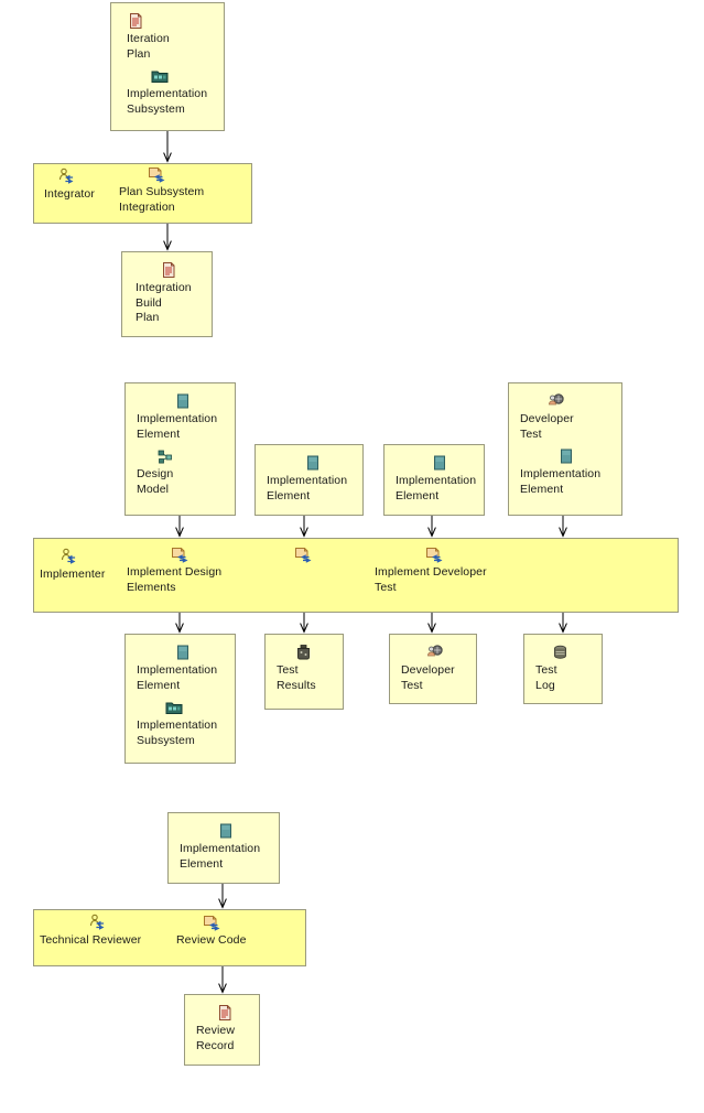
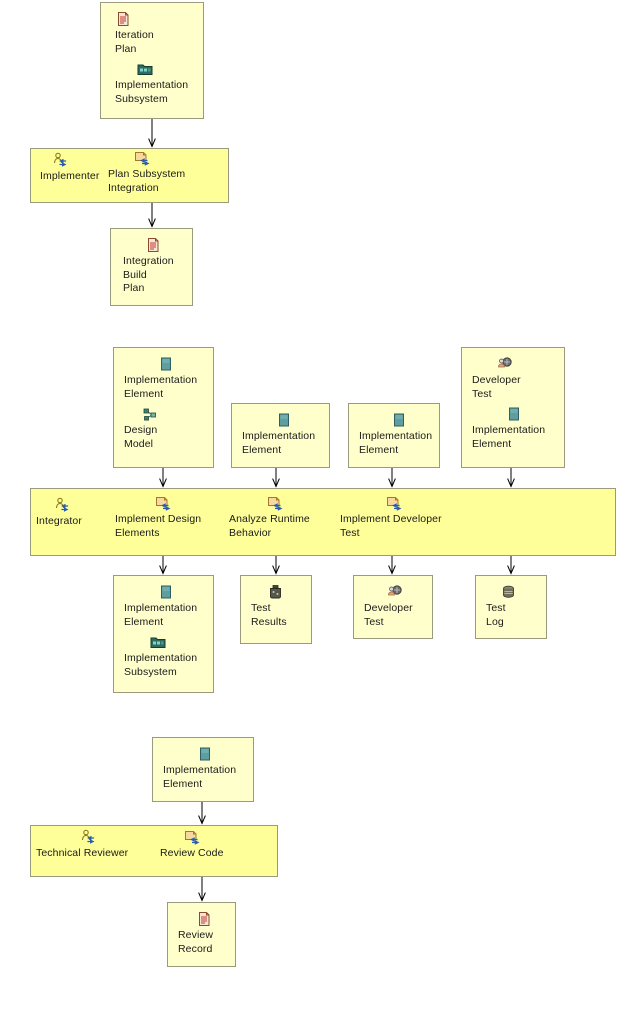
  Iteration
  Plan
  Implementation
  Subsystem
- Integrator
+ Implementer
  Plan Subsystem
  Integration
  Integration
  Build
  Plan
  Implementation
  Element
  Design
  Model
  Implementation
  Element
  Implementation
  Element
  Developer
  Test
  Implementation
  Element
- Implementer
+ Integrator
  Implement Design
  Elements
+ Analyze Runtime
+ Behavior
  Implement Developer
  Test
  Implementation
  Element
  Implementation
  Subsystem
  Test
  Results
  Developer
  Test
  Test
  Log
  Implementation
  Element
  Technical Reviewer
  Review Code
  Review
  Record
